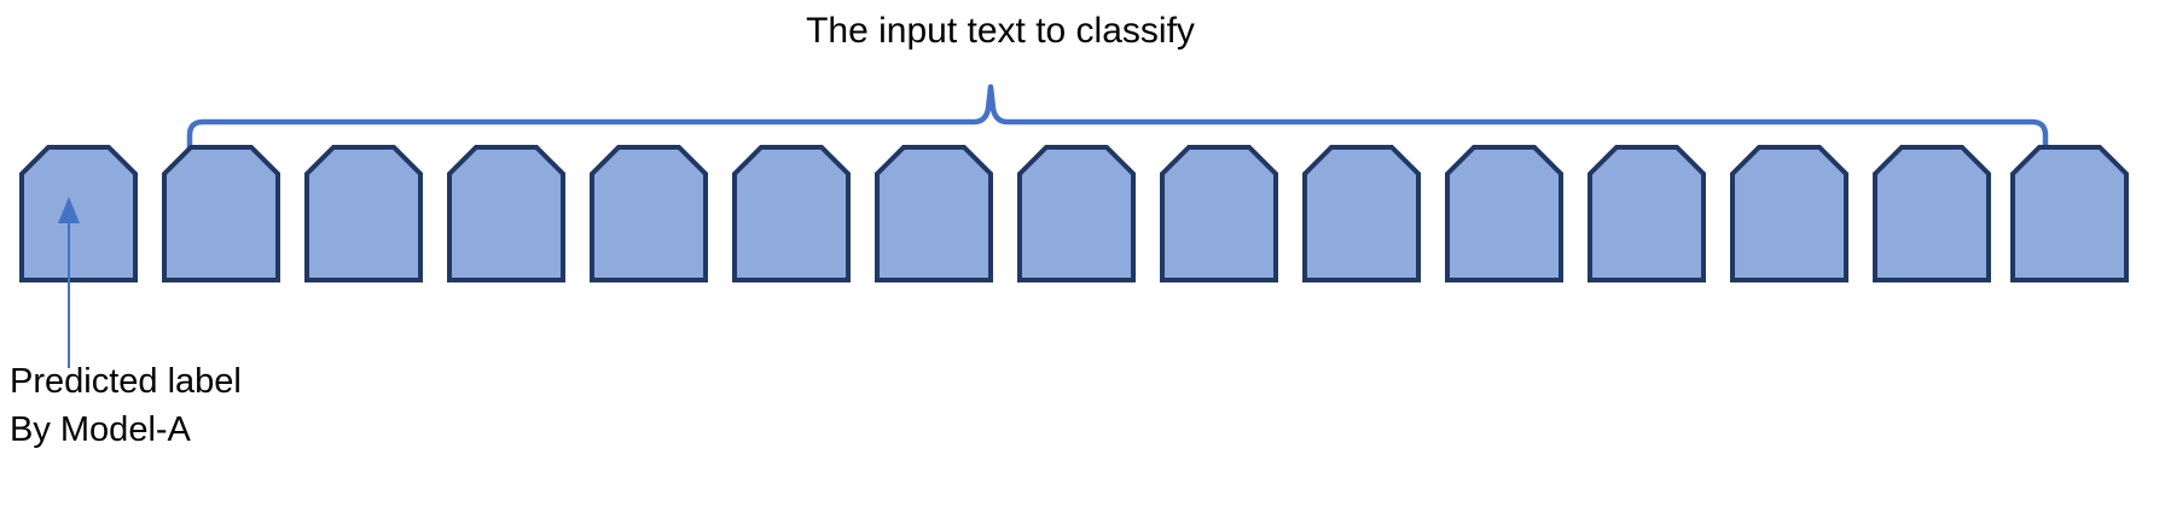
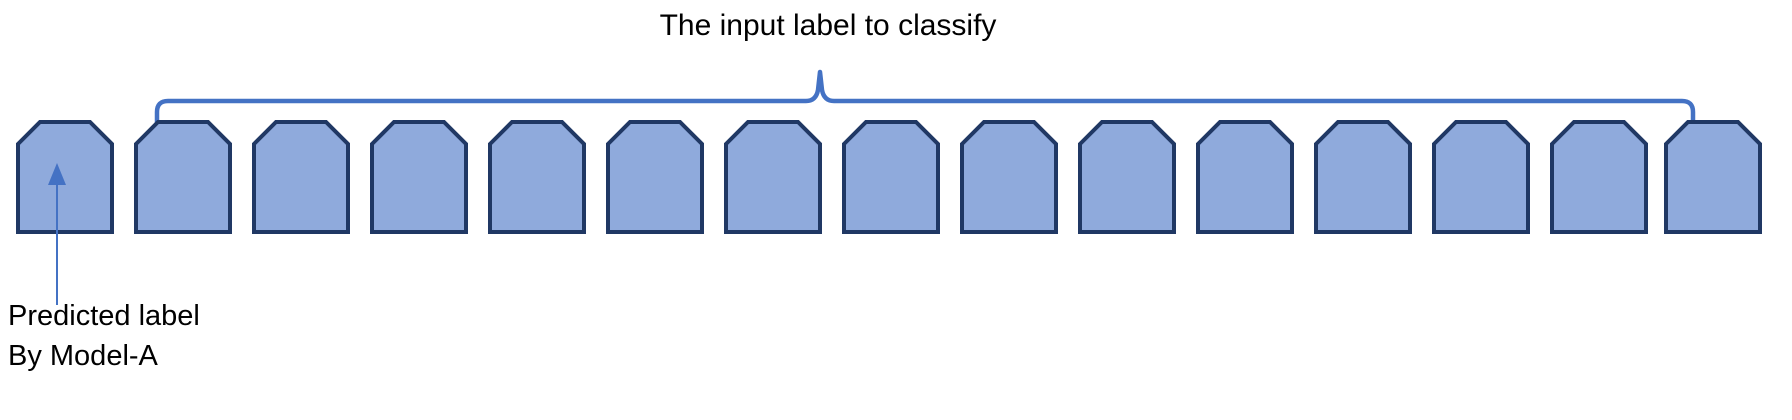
- The input text to classify
+ The input label to classify
  Predicted label
  By Model-A
